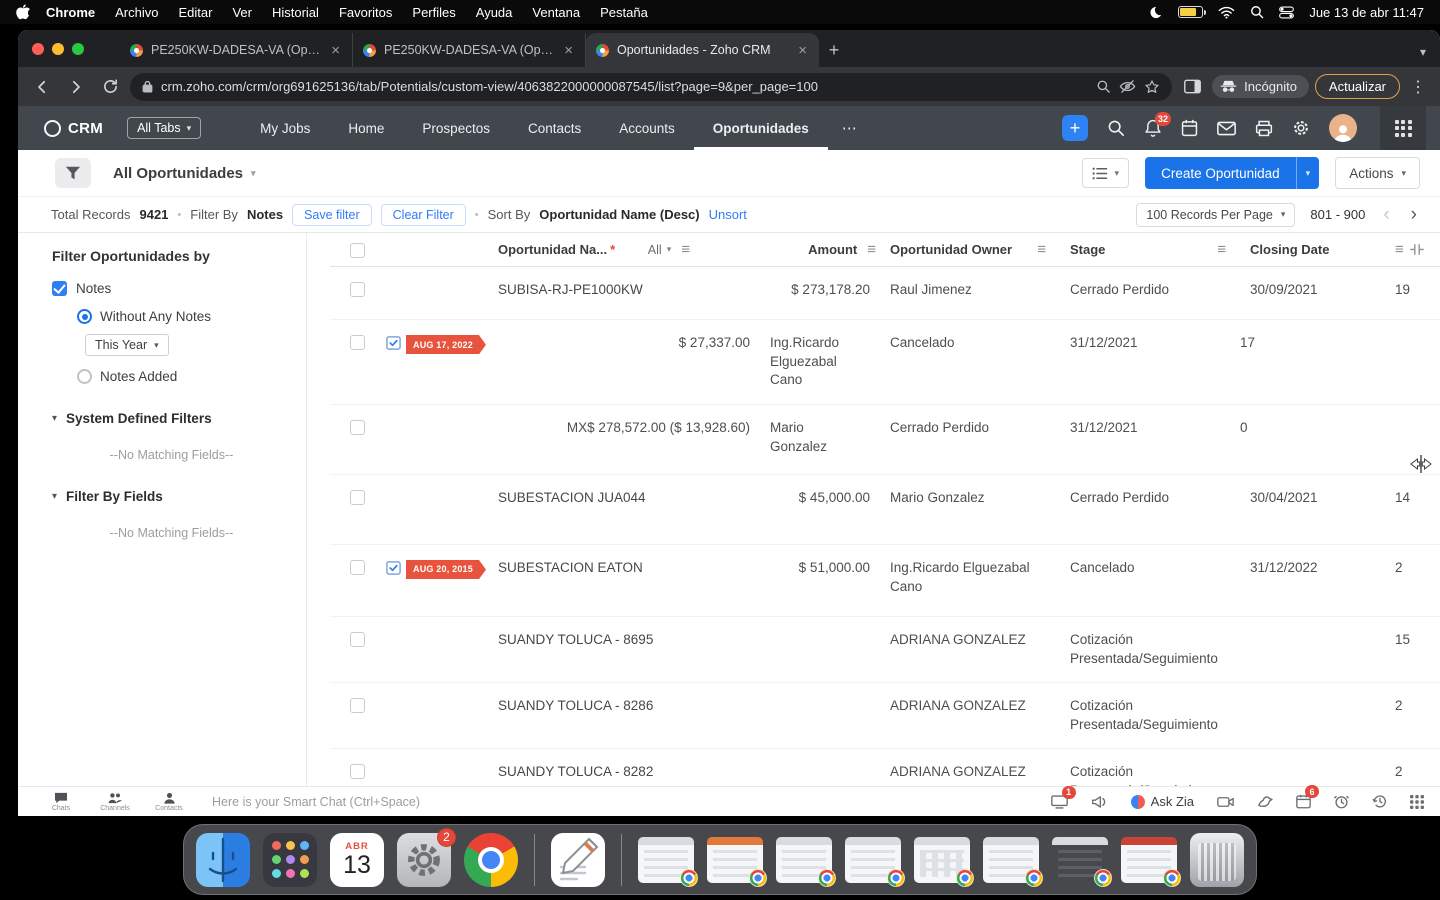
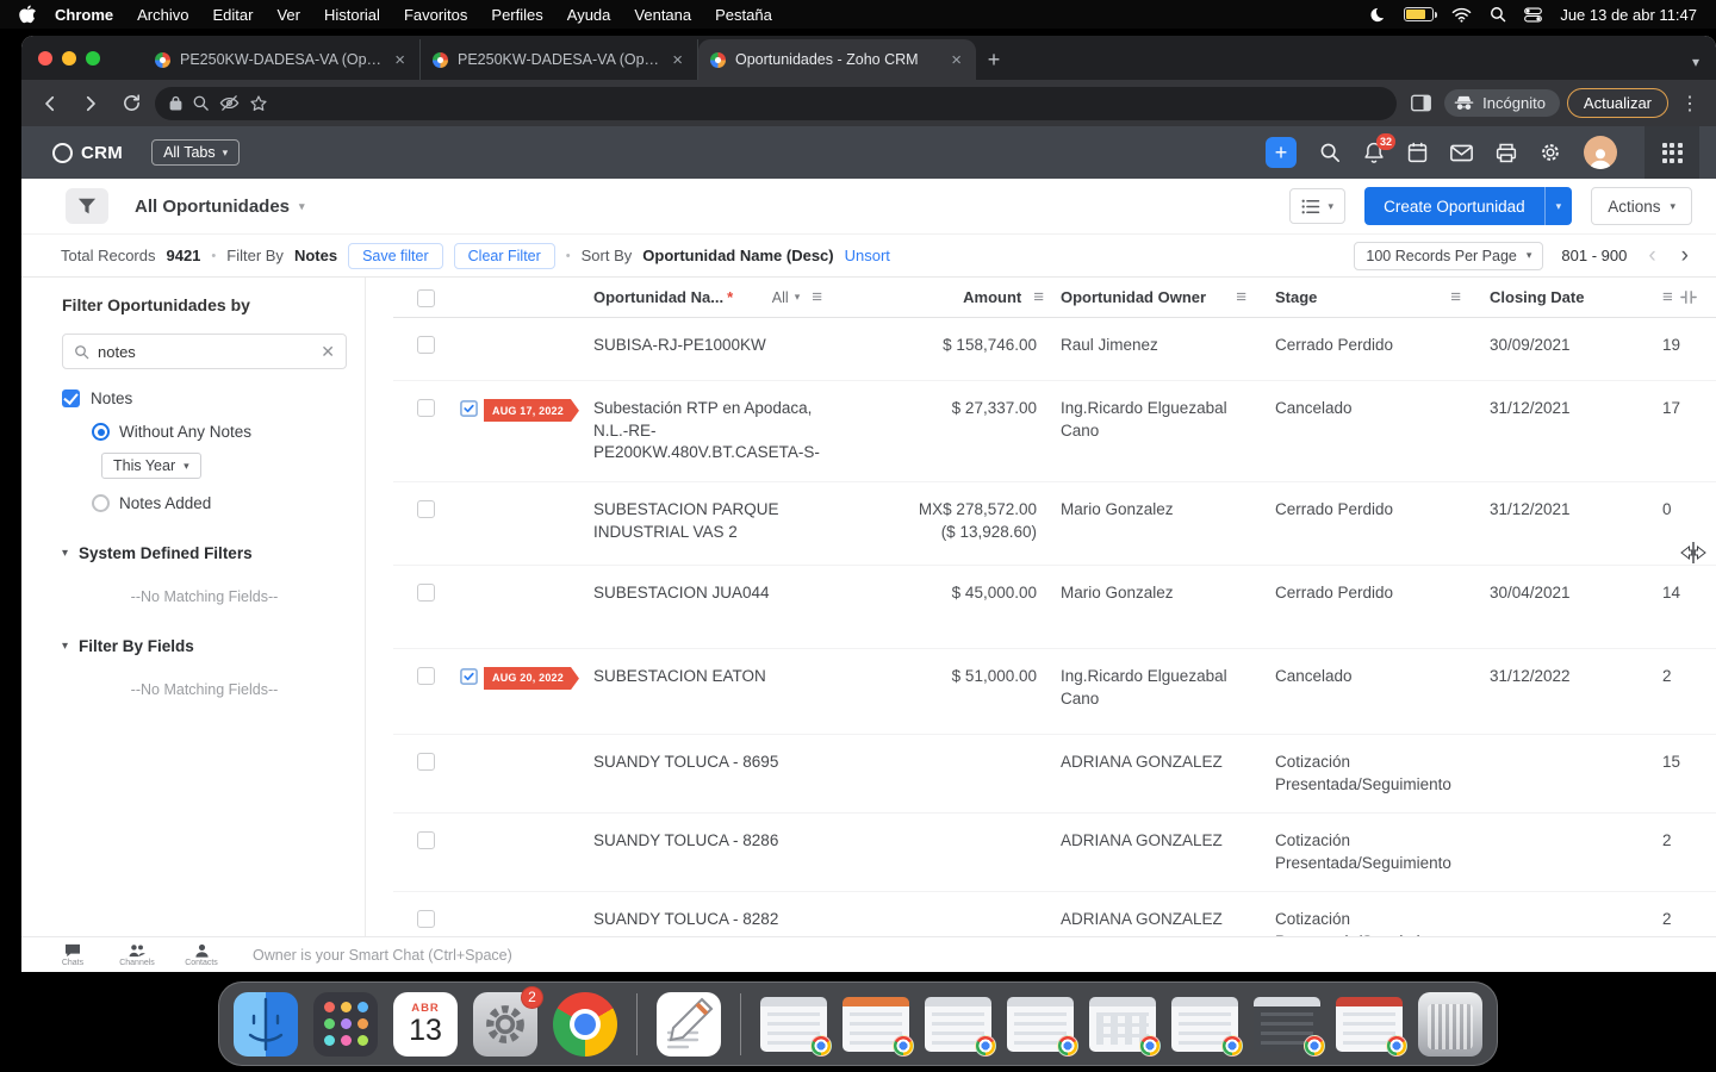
  Chrome
  Archivo
  Editar
  Ver
  Historial
  Favoritos
  Perfiles
  Ayuda
  Ventana
  Pestaña
  Jue 13 de abr 11:47
  PE250KW-DADESA-VA (Oport
  ×
  PE250KW-DADESA-VA (Oport
  ×
  Oportunidades - Zoho CRM
  ×
  +
  ▾
- crm.zoho.com/crm/org691625136/tab/Potentials/custom-view/4063822000000087545/list?page=9&per_page=100
  Incógnito
  Actualizar
  ⋮
  CRM
  All Tabs
  ▾
- My Jobs
- Home
- Prospectos
- Contacts
- Accounts
- Oportunidades
- ⋯
  +
  32
  All Oportunidades
  ▾
  ▾
  Create Oportunidad
  ▾
  Actions
  ▾
  Total Records
  9421
  •
  Filter By
  Notes
  Save filter
  Clear Filter
  •
  Sort By
  Oportunidad Name (Desc)
  Unsort
  100 Records Per Page
  ▾
  801 - 900
  ‹
  ›
  Filter Oportunidades by
+ notes
+ ✕
  Notes
  Without Any Notes
  This Year
  ▾
  Notes Added
  ▾
  System Defined Filters
  --No Matching Fields--
  ▾
  Filter By Fields
  --No Matching Fields--
  Oportunidad Na...
  *
  All
  ▾
  ≡
  Amount
  ≡
  Oportunidad Owner
  ≡
  Stage
  ≡
  Closing Date
  ≡
  SUBISA-RJ-PE1000KW
- $ 273,178.20
+ $ 158,746.00
  Raul Jimenez
  Cerrado Perdido
  30/09/2021
  19
  AUG 17, 2022
+ Subestación RTP en Apodaca, N.L.-RE-PE200KW.480V.BT.CASETA-S-
  $ 27,337.00
  Ing.Ricardo Elguezabal Cano
  Cancelado
  31/12/2021
  17
+ SUBESTACION PARQUE INDUSTRIAL VAS 2
  MX$ 278,572.00 ($ 13,928.60)
  Mario Gonzalez
  Cerrado Perdido
  31/12/2021
  0
  SUBESTACION JUA044
  $ 45,000.00
  Mario Gonzalez
  Cerrado Perdido
  30/04/2021
  14
- AUG 20, 2015
+ AUG 20, 2022
  SUBESTACION EATON
  $ 51,000.00
  Ing.Ricardo Elguezabal Cano
  Cancelado
  31/12/2022
  2
  SUANDY TOLUCA - 8695
  ADRIANA GONZALEZ
  Cotización Presentada/Seguimiento
  15
  SUANDY TOLUCA - 8286
  ADRIANA GONZALEZ
  Cotización Presentada/Seguimiento
  2
  SUANDY TOLUCA - 8282
  ADRIANA GONZALEZ
  2
- Here is your Smart Chat (Ctrl+Space)
+ Owner is your Smart Chat (Ctrl+Space)
- 1
- Ask Zia
- 6
  ABR
  13
  2
